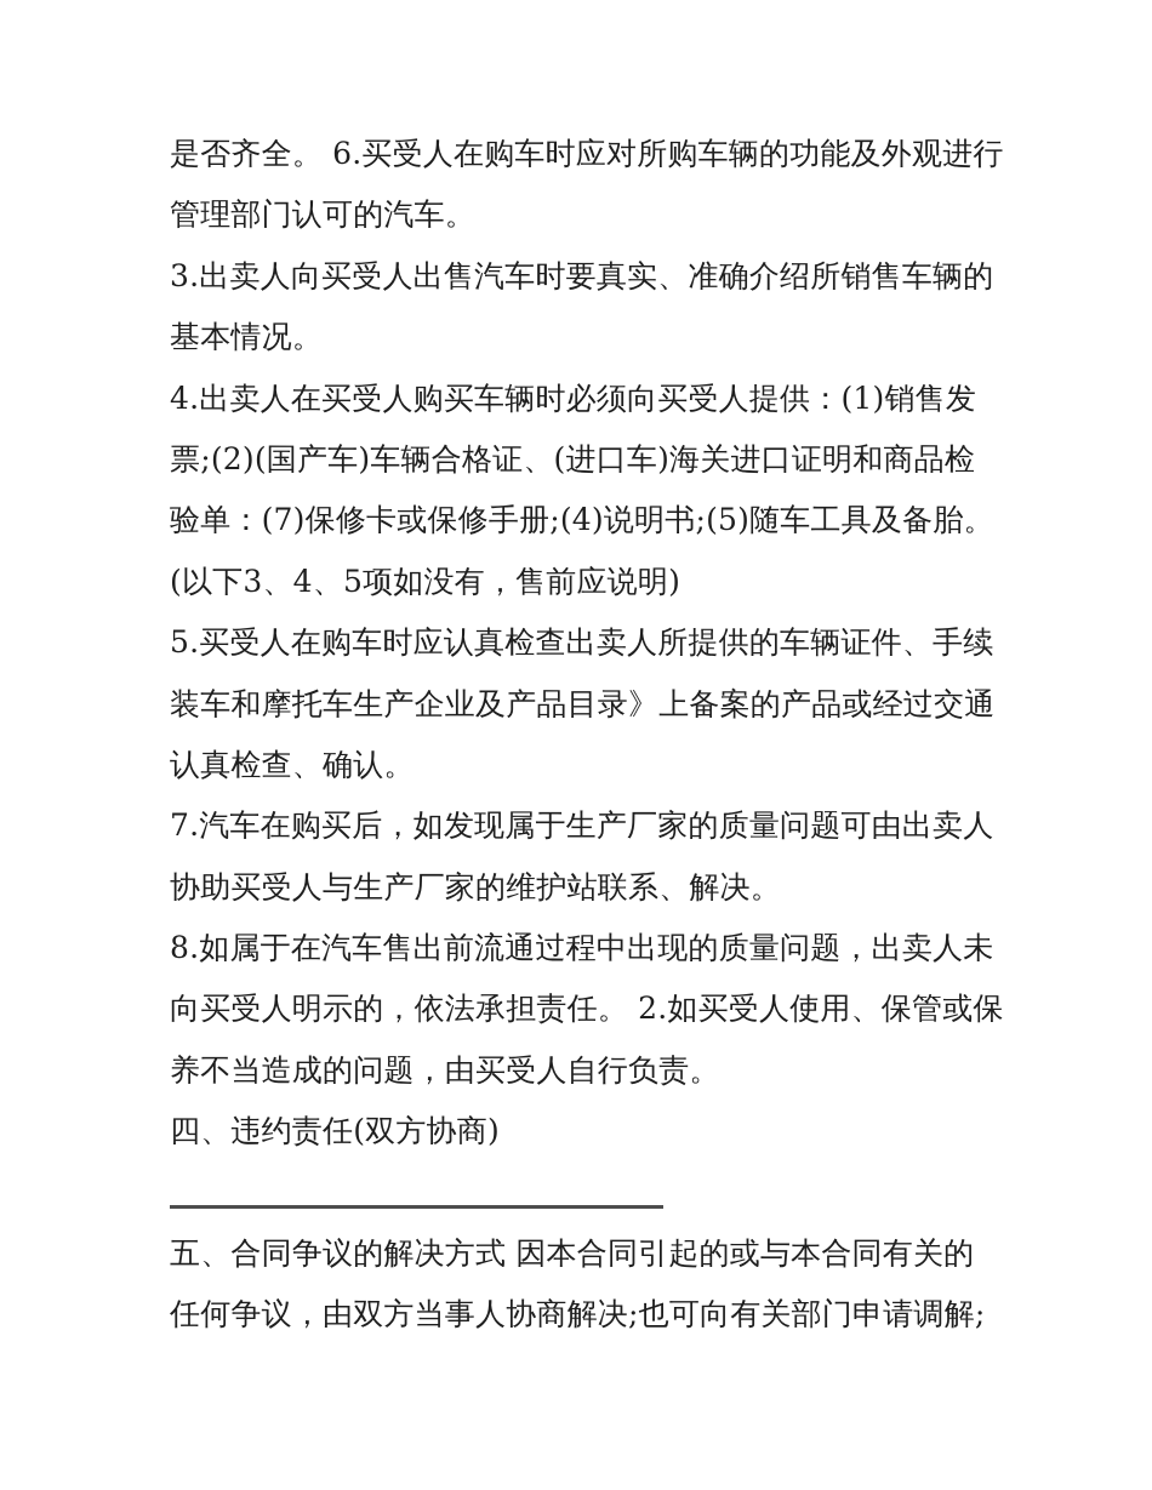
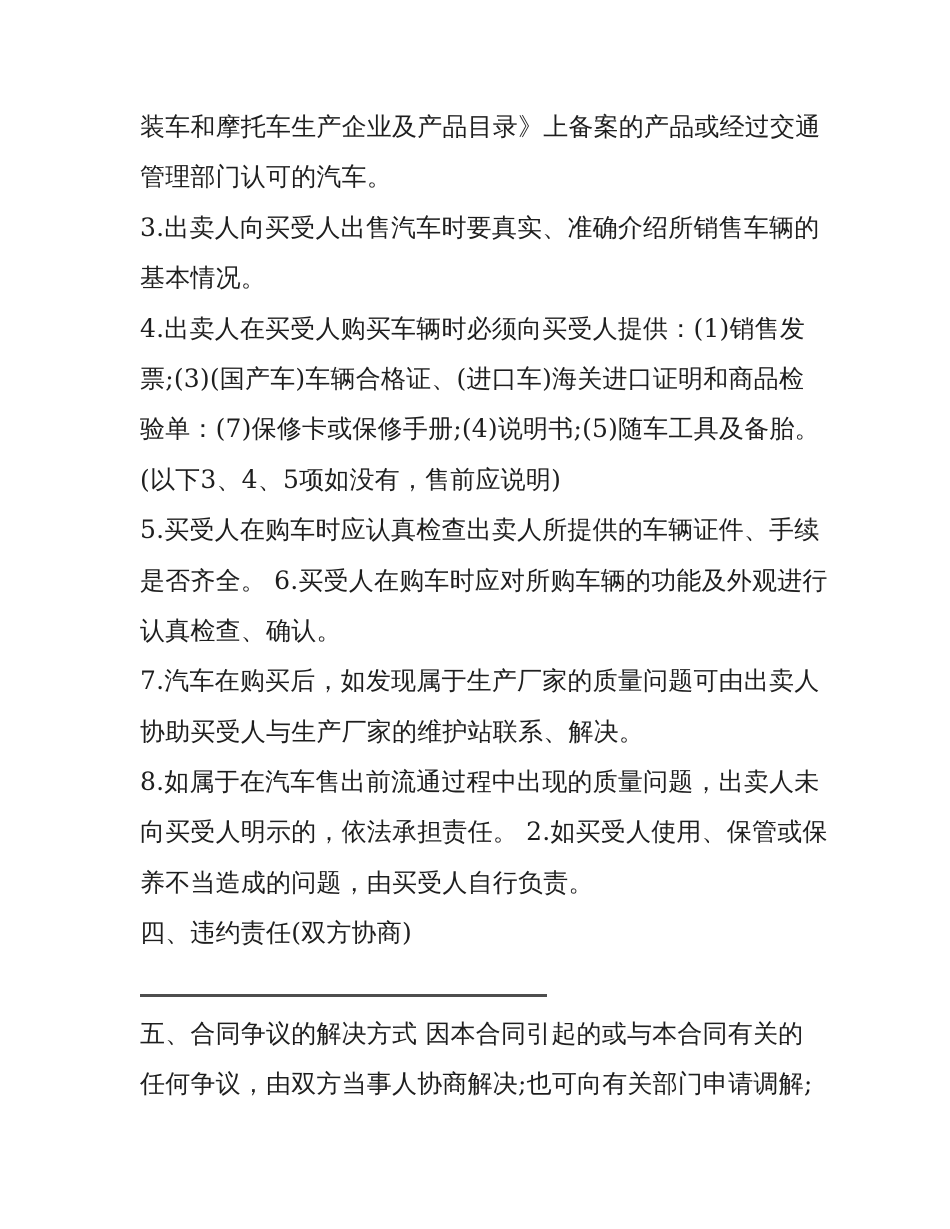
- 是否齐全。 6.买受人在购车时应对所购车辆的功能及外观进行
+ 装车和摩托车生产企业及产品目录》上备案的产品或经过交通
  管理部门认可的汽车。
  3.出卖人向买受人出售汽车时要真实、准确介绍所销售车辆的
  基本情况。
  4.出卖人在买受人购买车辆时必须向买受人提供：(1)销售发
- 票;(2)(国产车)车辆合格证、(进口车)海关进口证明和商品检
+ 票;(3)(国产车)车辆合格证、(进口车)海关进口证明和商品检
  验单：(7)保修卡或保修手册;(4)说明书;(5)随车工具及备胎。
  (以下3、4、5项如没有，售前应说明)
  5.买受人在购车时应认真检查出卖人所提供的车辆证件、手续
- 装车和摩托车生产企业及产品目录》上备案的产品或经过交通
+ 是否齐全。 6.买受人在购车时应对所购车辆的功能及外观进行
  认真检查、确认。
  7.汽车在购买后，如发现属于生产厂家的质量问题可由出卖人
  协助买受人与生产厂家的维护站联系、解决。
  8.如属于在汽车售出前流通过程中出现的质量问题，出卖人未
  向买受人明示的，依法承担责任。 2.如买受人使用、保管或保
  养不当造成的问题，由买受人自行负责。
  四、违约责任(双方协商)
  五、合同争议的解决方式 因本合同引起的或与本合同有关的
  任何争议，由双方当事人协商解决;也可向有关部门申请调解;
